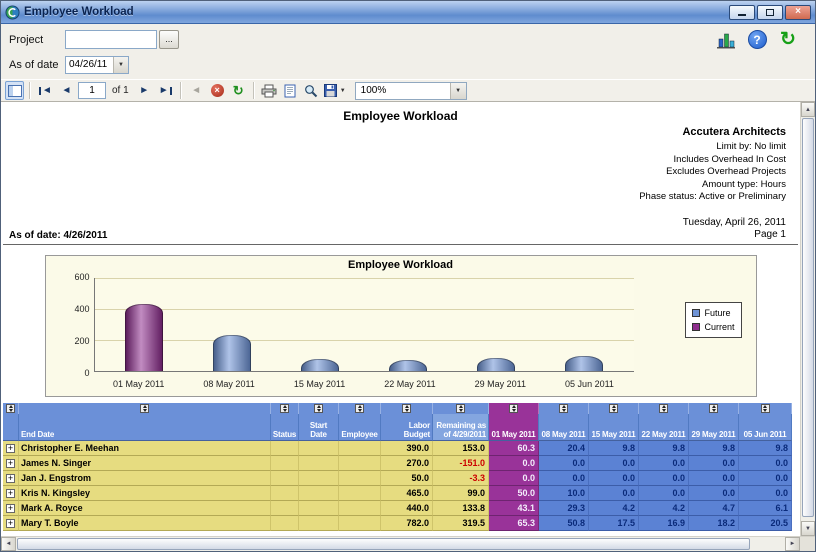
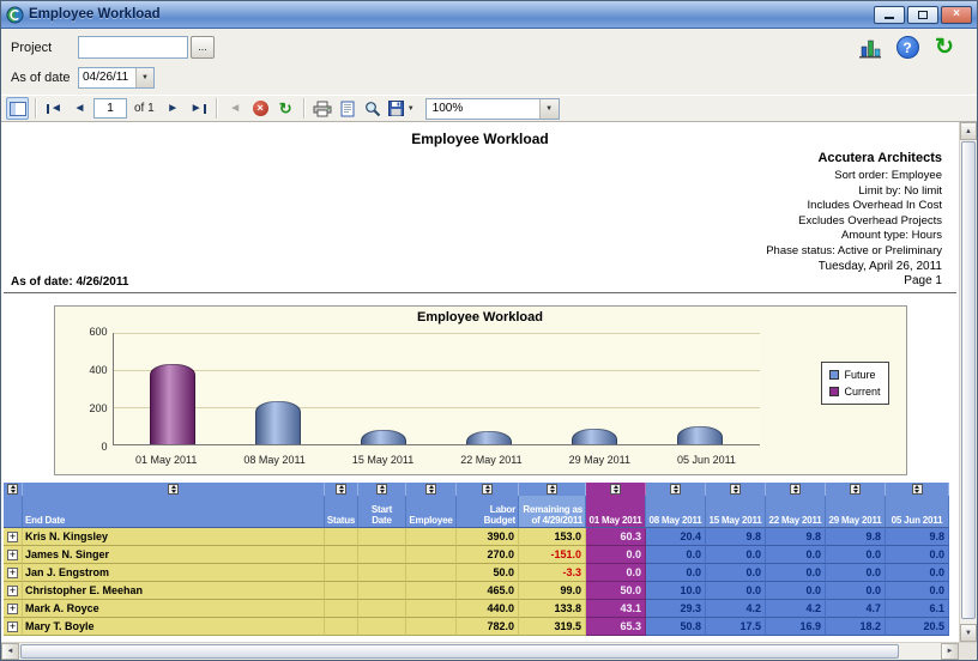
  Employee Workload
  ×
  Project
  ...
  ?
  ↻
  As of date
  04/26/11
  ◄
  ◄
  1
  of 1
  ►
  ►
  ◄
  ×
  ↻
  100%
  Employee Workload
  Accutera Architects
+ Sort order: Employee
  Limit by: No limit
  Includes Overhead In Cost
  Excludes Overhead Projects
  Amount type: Hours
  Phase status: Active or Preliminary
  As of date: 4/26/2011
  Tuesday, April 26, 2011
  Page 1
  Employee Workload
  600
  400
  200
  0
  01 May 2011
  08 May 2011
  15 May 2011
  22 May 2011
  29 May 2011
  05 Jun 2011
  Future
  Current
  End Date
  Status
  Start Date
  Employee
  Labor Budget
  Remaining as of 4/29/2011
  01 May 2011
  08 May 2011
  15 May 2011
  22 May 2011
  29 May 2011
  05 Jun 2011
  +
- Christopher E. Meehan
+ Kris N. Kingsley
  390.0
  153.0
  60.3
  20.4
  9.8
  9.8
  9.8
  9.8
  +
  James N. Singer
  270.0
  -151.0
  0.0
  0.0
  0.0
  0.0
  0.0
  0.0
  +
  Jan J. Engstrom
  50.0
  -3.3
  0.0
  0.0
  0.0
  0.0
  0.0
  0.0
  +
- Kris N. Kingsley
+ Christopher E. Meehan
  465.0
  99.0
  50.0
  10.0
  0.0
  0.0
  0.0
  0.0
  +
  Mark A. Royce
  440.0
  133.8
  43.1
  29.3
  4.2
  4.2
  4.7
  6.1
  +
  Mary T. Boyle
  782.0
  319.5
  65.3
  50.8
  17.5
  16.9
  18.2
  20.5
